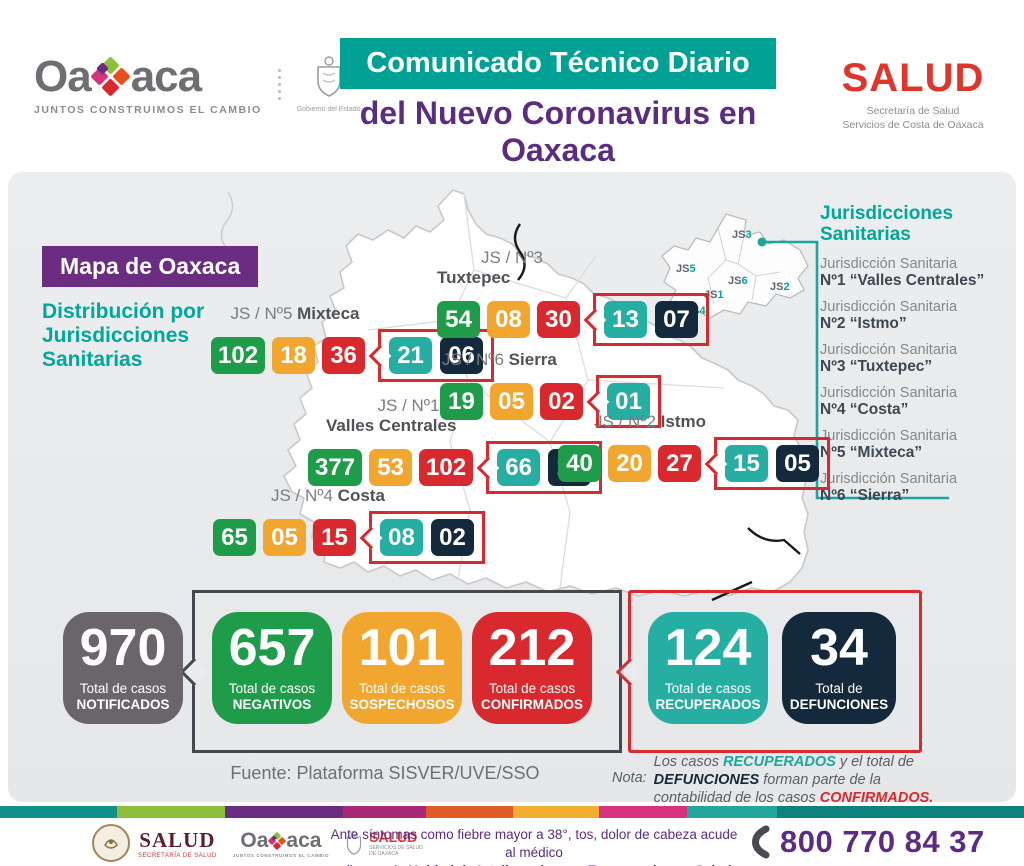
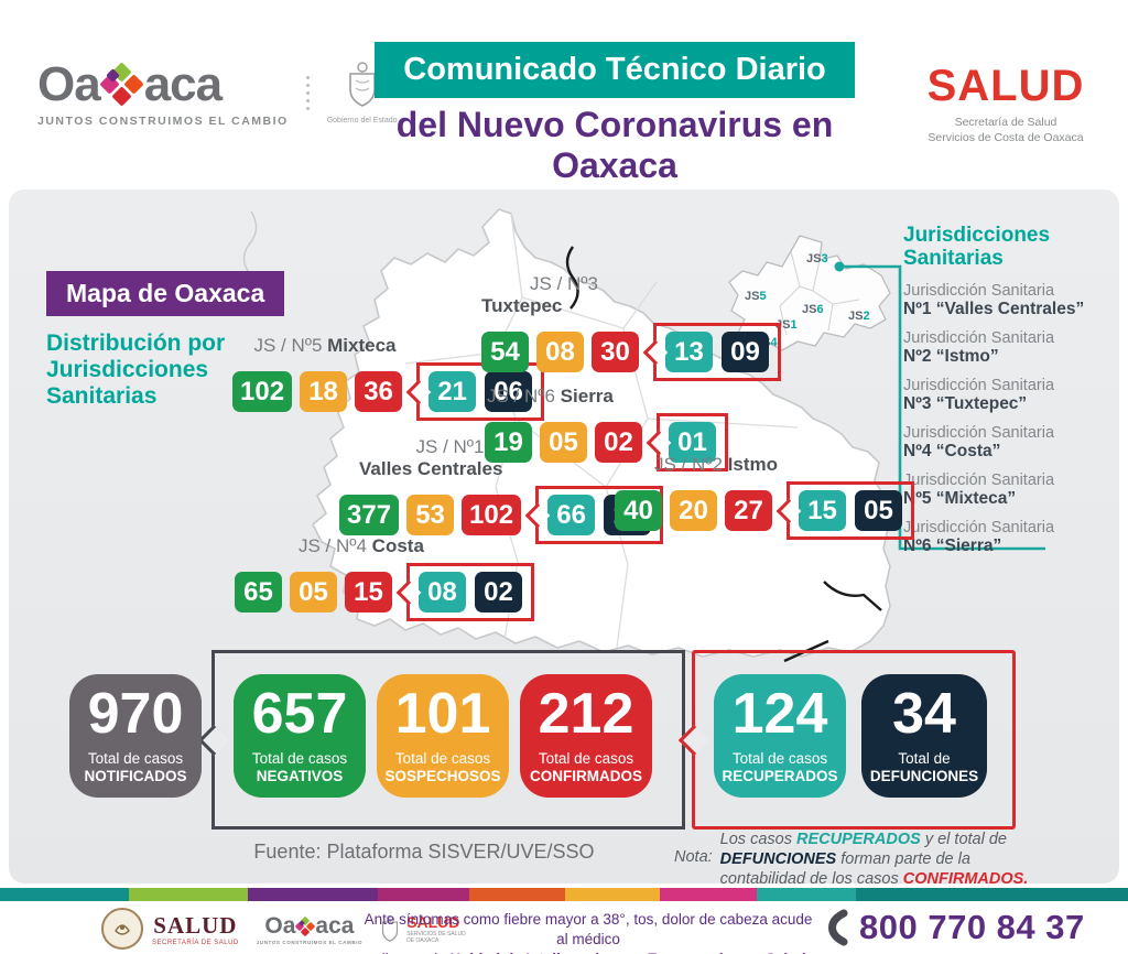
  Oa
  aca
  JUNTOS CONSTRUIMOS EL CAMBIO
  Comunicado Técnico Diario
  del Nuevo Coronavirus en Oaxaca
  SALUD
  Secretaría de Salud
  Servicios de Costa de Oaxaca
  JS3
  JS5
  JS6
  JS1
  JS2
  Mapa de Oaxaca
  Distribución por
  Jurisdicciones
  Sanitarias
  Jurisdicciones Sanitarias
  Jurisdicción Sanitaria
  Nº1 “Valles Centrales”
  Jurisdicción Sanitaria
  Nº2 “Istmo”
  Jurisdicción Sanitaria
  Nº3 “Tuxtepec”
  Jurisdicción Sanitaria
  Nº4 “Costa”
  Jurisdicción Sanitaria
  Nº5 “Mixteca”
  Jurisdicción Sanitaria
  Nº6 “Sierra”
  JS / Nº5 Mixteca
  102
  18
  36
  21
  06
  JS / Nº3
  Tuxtepec
  54
  08
  30
  13
- 07
+ 09
  JS / Nº6 Sierra
  19
  05
  02
  01
  JS / Nº1
  Valles Centrales
  377
  53
  102
  66
  JS / Nº2 Istmo
  40
  20
  27
  15
  05
  JS / Nº4 Costa
  65
  05
  15
  08
  02
  970
  Total de casos
  NOTIFICADOS
  657
  Total de casos
  NEGATIVOS
  101
  Total de casos
  SOSPECHOSOS
  212
  Total de casos
  CONFIRMADOS
  124
  Total de casos
  RECUPERADOS
  34
  Total de
  DEFUNCIONES
  Fuente: Plataforma SISVER/UVE/SSO
  Nota:
  Los casos RECUPERADOS y el total de
  DEFUNCIONES forman parte de la
  contabilidad de los casos CONFIRMADOS.
  SALUD
  Oa
  aca
  SALUD
  Ante síntomas como fiebre mayor a 38°, tos, dolor de cabeza acude al médico
  800 770 84 37
